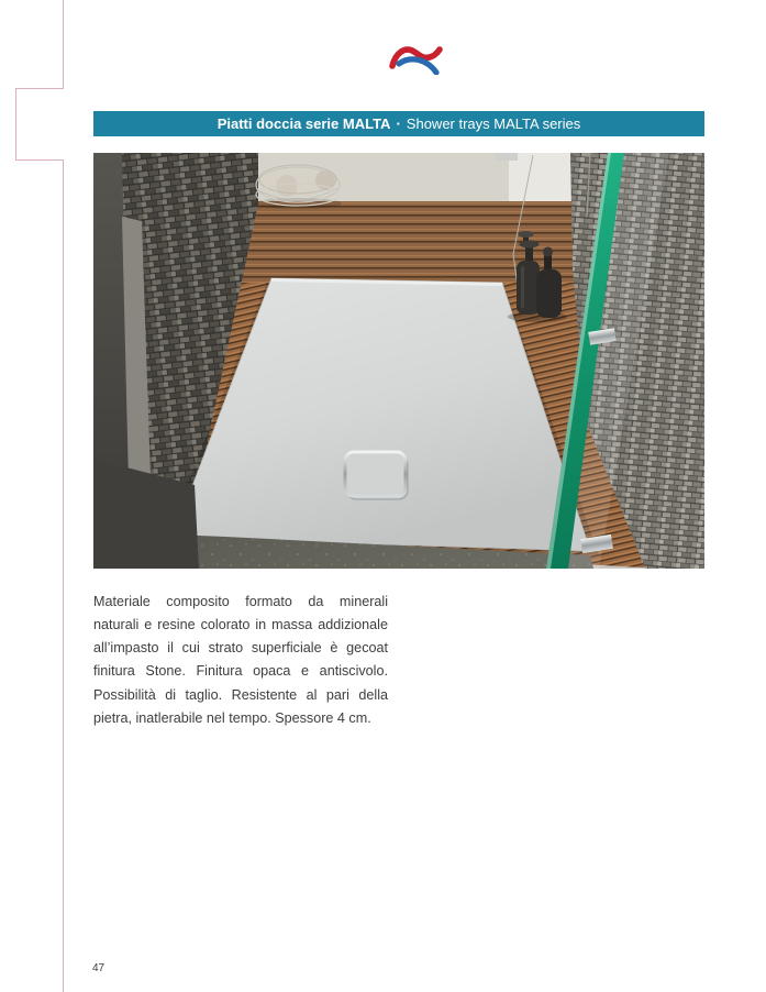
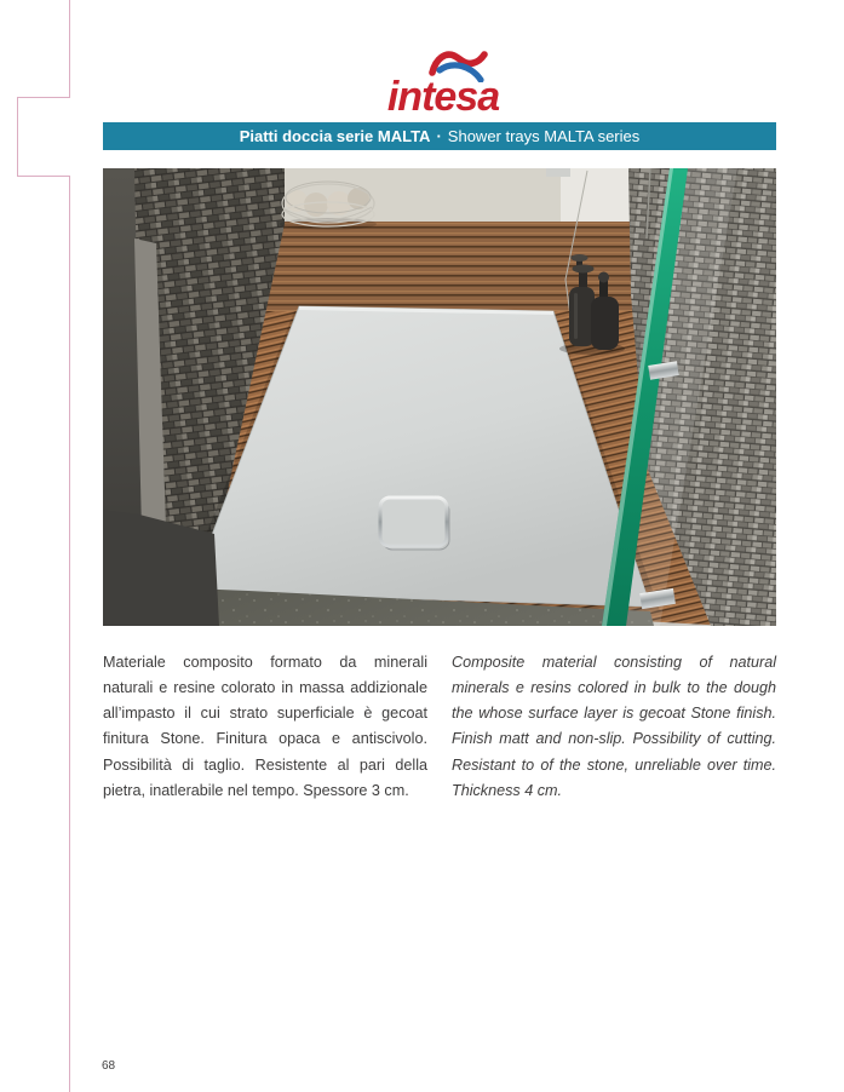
+ intesa
  Piatti doccia serie MALTA
  ·
  Shower trays MALTA series
- Materiale composito formato da minerali naturali e resine colorato in massa addizionale all’impasto il cui strato superficiale è gecoat finitura Stone. Finitura opaca e antiscivolo. Possibilità di taglio. Resistente al pari della pietra, inatlerabile nel tempo. Spessore 4 cm.
+ Materiale composito formato da minerali naturali e resine colorato in massa addizionale all’impasto il cui strato superficiale è gecoat finitura Stone. Finitura opaca e antiscivolo. Possibilità di taglio. Resistente al pari della pietra, inatlerabile nel tempo. Spessore 3 cm.
+ Composite material consisting of natural minerals e resins colored in bulk to the dough the whose surface layer is gecoat Stone finish. Finish matt and non-slip. Possibility of cutting. Resistant to of the stone, unreliable over time. Thickness 4 cm.
- 47
+ 68
